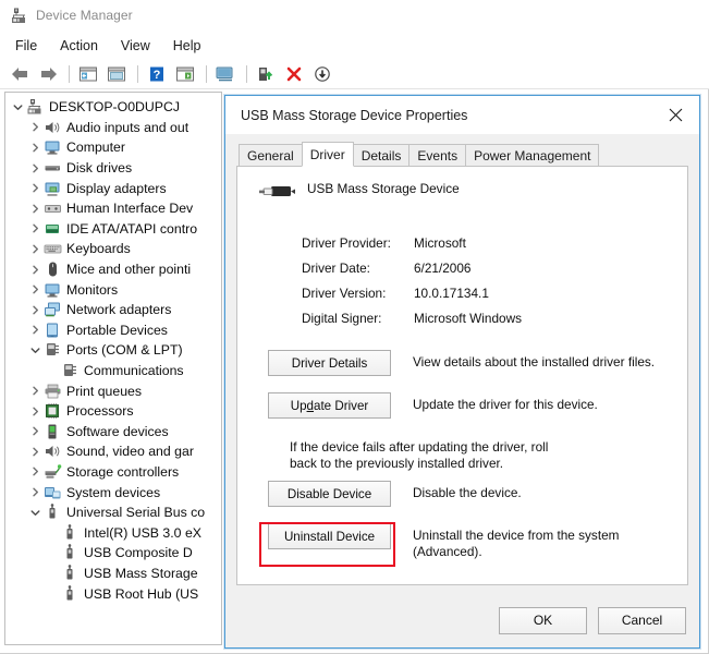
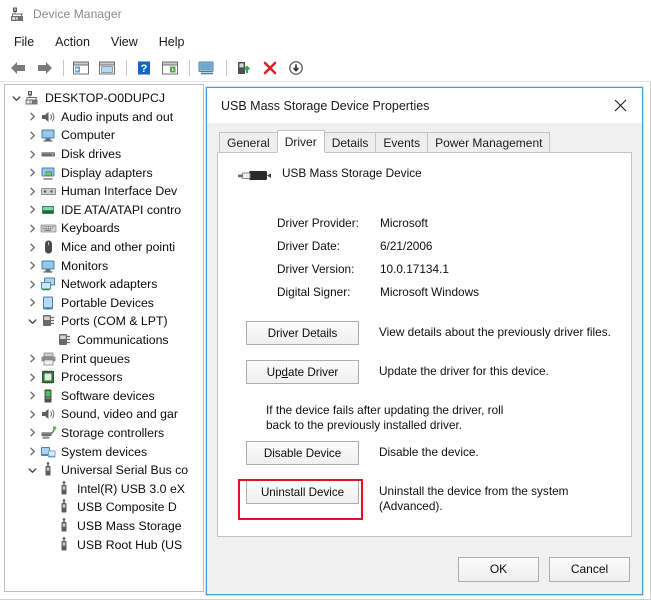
  Device Manager
  File
  Action
  View
  Help
  ?
  DESKTOP-O0DUPCJ
  Audio inputs and out
  Computer
  Disk drives
  Display adapters
  Human Interface Dev
  IDE ATA/ATAPI contro
  Keyboards
  Mice and other pointi
  Monitors
  Network adapters
  Portable Devices
  Ports (COM & LPT)
  Communications
  Print queues
  Processors
  Software devices
  Sound, video and gar
  Storage controllers
  System devices
  Universal Serial Bus co
  Intel(R) USB 3.0 eX
  USB Composite D
  USB Mass Storage
  USB Root Hub (US
  USB Mass Storage Device Properties
  General
  Driver
  Details
  Events
  Power Management
  USB Mass Storage Device
  Driver Provider:
  Microsoft
  Driver Date:
  6/21/2006
  Driver Version:
  10.0.17134.1
  Digital Signer:
  Microsoft Windows
  Driver Details
- View details about the installed driver files.
+ View details about the previously driver files.
  Up
  d
  ate Driver
  Update the driver for this device.
  If the device fails after updating the driver, roll back to the previously installed driver.
  Disable Device
  Disable the device.
  Uninstall Device
  Uninstall the device from the system (Advanced).
  OK
  Cancel
